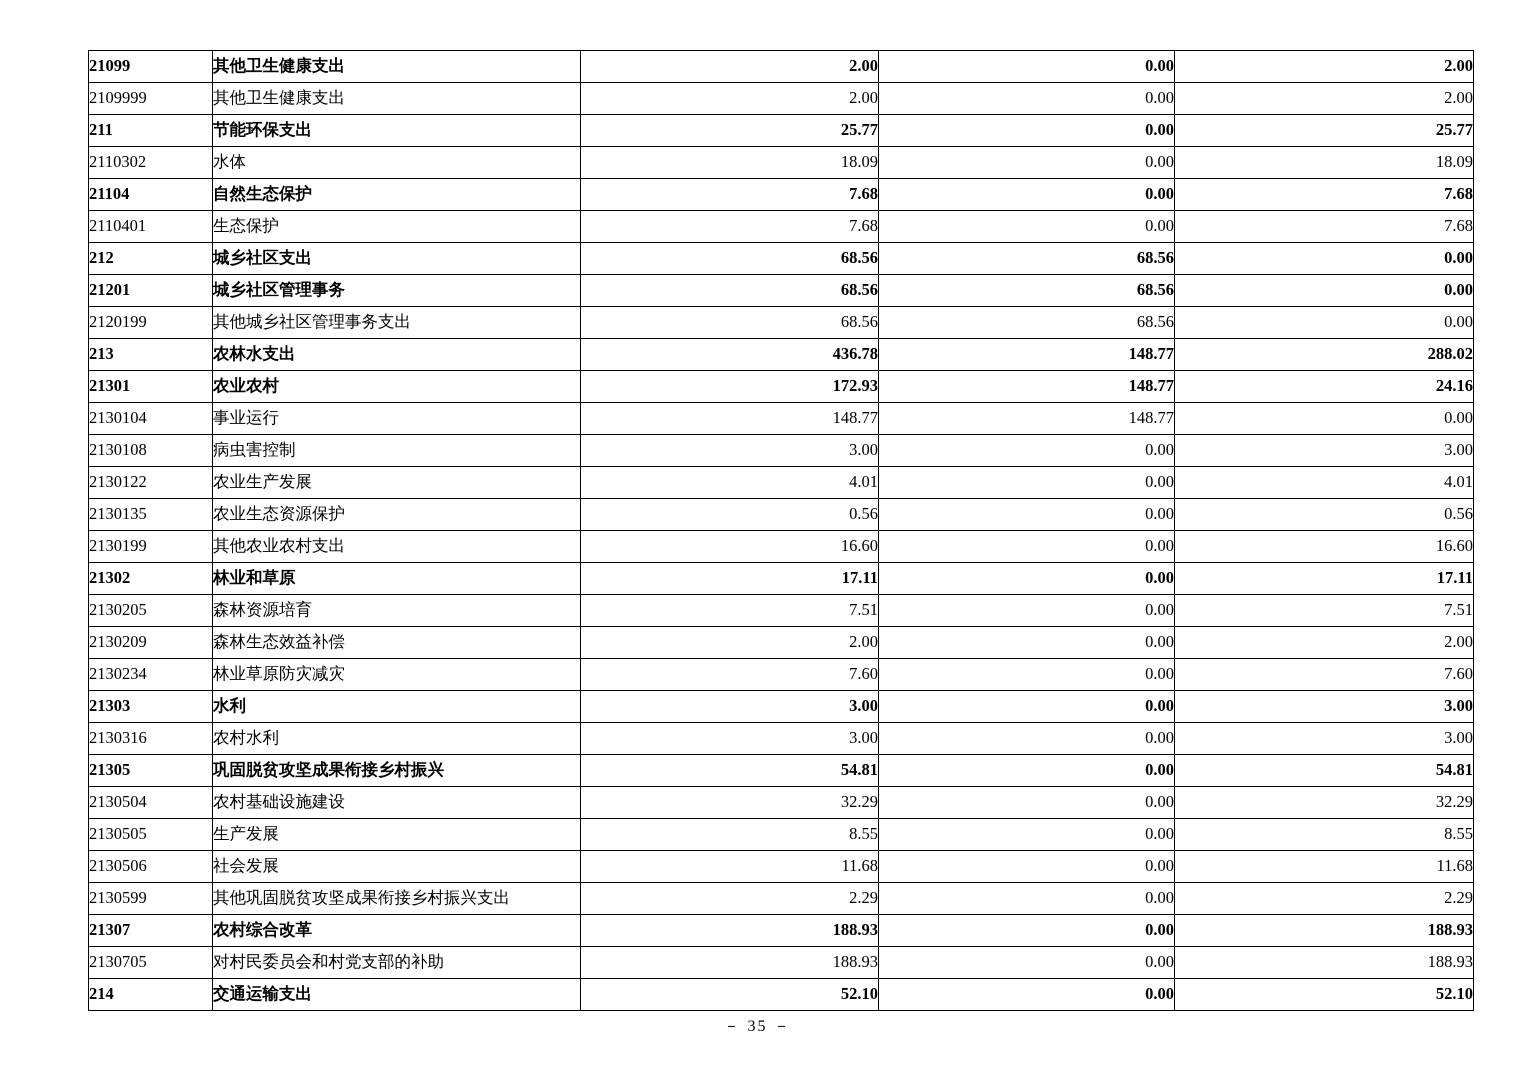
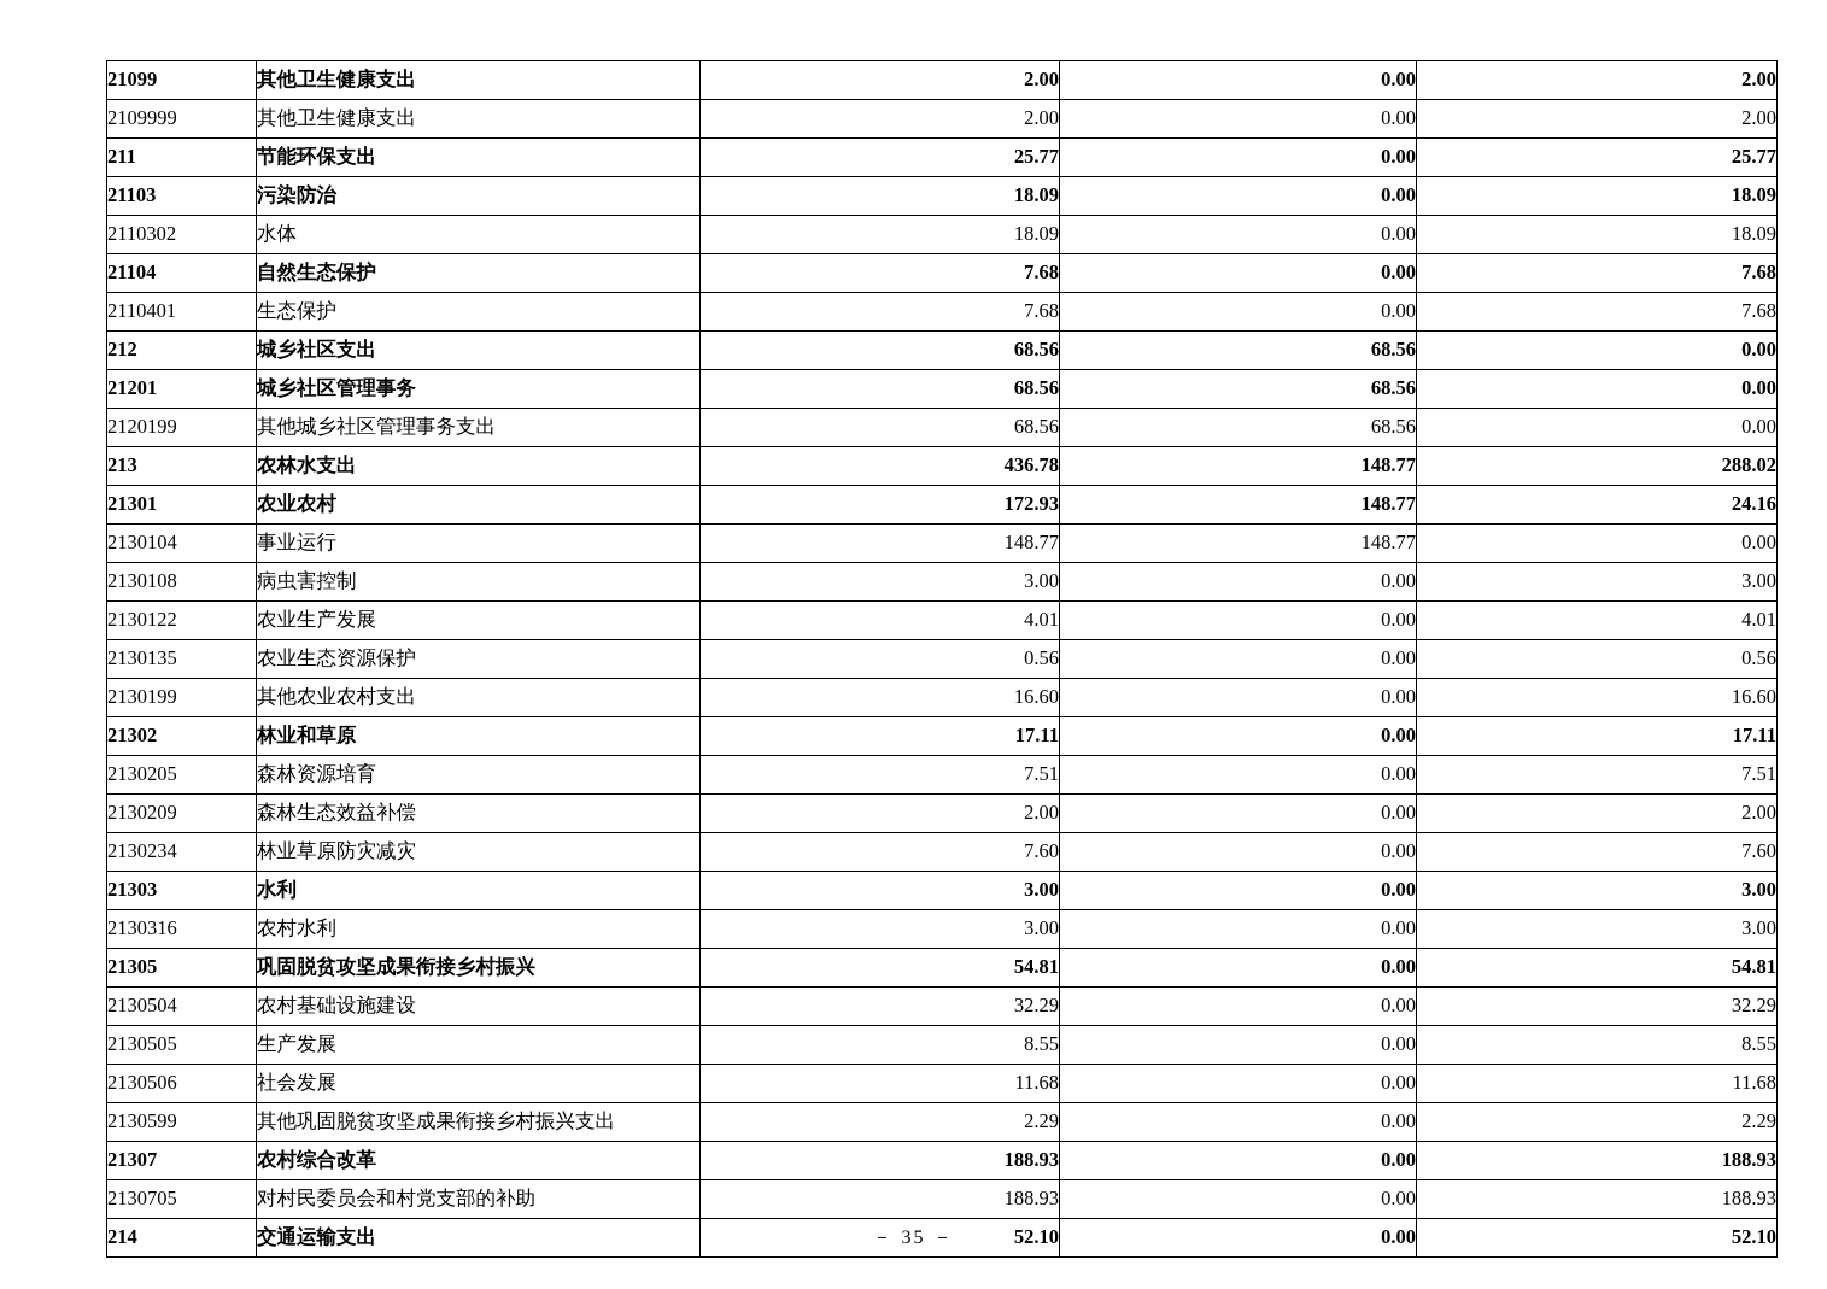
  21099	其他卫生健康支出	2.00	0.00	2.00
  2109999	其他卫生健康支出	2.00	0.00	2.00
  211	节能环保支出	25.77	0.00	25.77
+ 21103	污染防治	18.09	0.00	18.09
  2110302	水体	18.09	0.00	18.09
  21104	自然生态保护	7.68	0.00	7.68
  2110401	生态保护	7.68	0.00	7.68
  212	城乡社区支出	68.56	68.56	0.00
  21201	城乡社区管理事务	68.56	68.56	0.00
  2120199	其他城乡社区管理事务支出	68.56	68.56	0.00
  213	农林水支出	436.78	148.77	288.02
  21301	农业农村	172.93	148.77	24.16
  2130104	事业运行	148.77	148.77	0.00
  2130108	病虫害控制	3.00	0.00	3.00
  2130122	农业生产发展	4.01	0.00	4.01
  2130135	农业生态资源保护	0.56	0.00	0.56
  2130199	其他农业农村支出	16.60	0.00	16.60
  21302	林业和草原	17.11	0.00	17.11
  2130205	森林资源培育	7.51	0.00	7.51
  2130209	森林生态效益补偿	2.00	0.00	2.00
  2130234	林业草原防灾减灾	7.60	0.00	7.60
  21303	水利	3.00	0.00	3.00
  2130316	农村水利	3.00	0.00	3.00
  21305	巩固脱贫攻坚成果衔接乡村振兴	54.81	0.00	54.81
  2130504	农村基础设施建设	32.29	0.00	32.29
  2130505	生产发展	8.55	0.00	8.55
  2130506	社会发展	11.68	0.00	11.68
  2130599	其他巩固脱贫攻坚成果衔接乡村振兴支出	2.29	0.00	2.29
  21307	农村综合改革	188.93	0.00	188.93
  2130705	对村民委员会和村党支部的补助	188.93	0.00	188.93
  214	交通运输支出	52.10	0.00	52.10
  － 35 －
